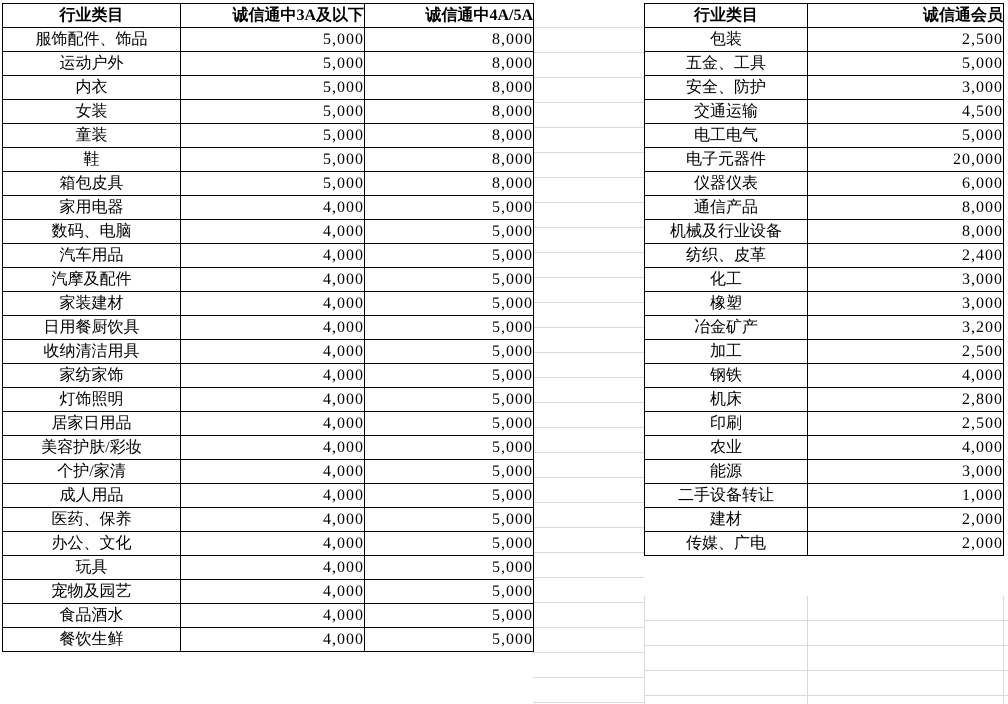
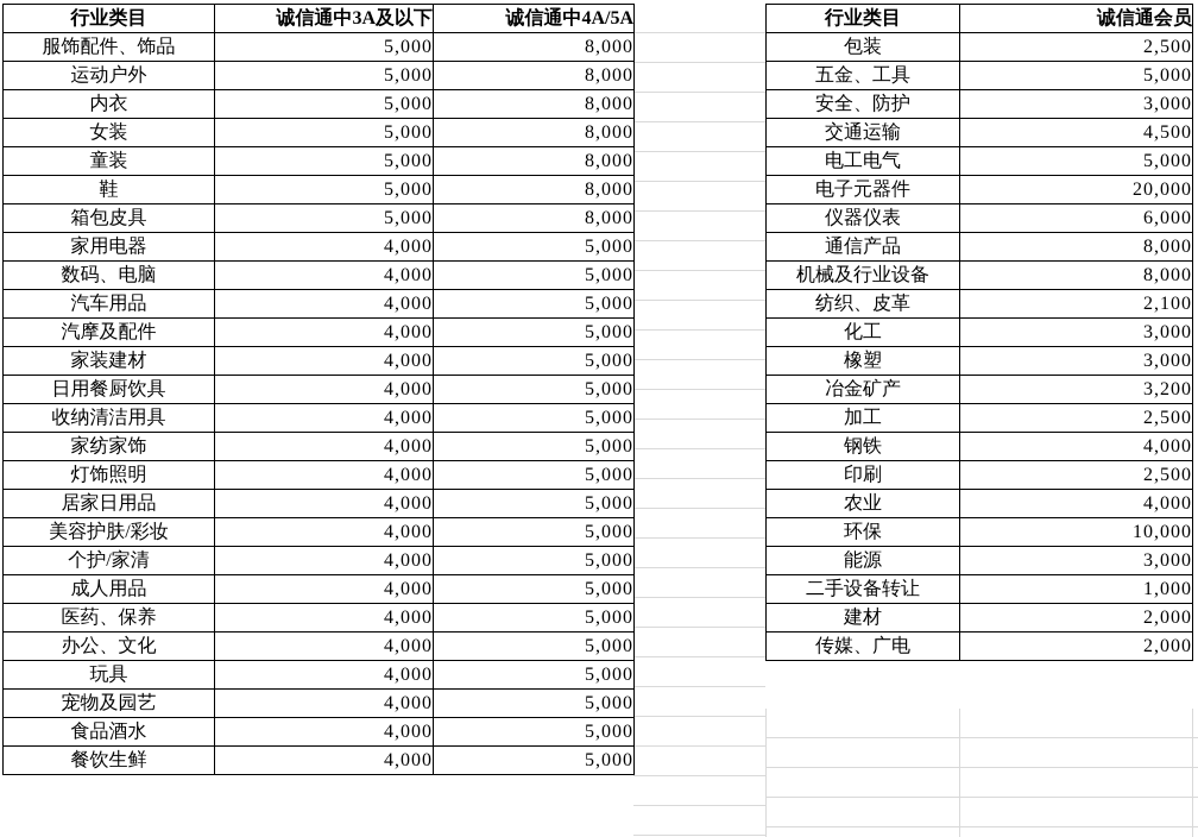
  行业类目	诚信通中3A及以下	诚信通中4A/5A
  服饰配件、饰品	5,000	8,000
  运动户外	5,000	8,000
  内衣	5,000	8,000
  女装	5,000	8,000
  童装	5,000	8,000
  鞋	5,000	8,000
  箱包皮具	5,000	8,000
  家用电器	4,000	5,000
  数码、电脑	4,000	5,000
  汽车用品	4,000	5,000
  汽摩及配件	4,000	5,000
  家装建材	4,000	5,000
  日用餐厨饮具	4,000	5,000
  收纳清洁用具	4,000	5,000
  家纺家饰	4,000	5,000
  灯饰照明	4,000	5,000
  居家日用品	4,000	5,000
  美容护肤/彩妆	4,000	5,000
  个护/家清	4,000	5,000
  成人用品	4,000	5,000
  医药、保养	4,000	5,000
  办公、文化	4,000	5,000
  玩具	4,000	5,000
  宠物及园艺	4,000	5,000
  食品酒水	4,000	5,000
  餐饮生鲜	4,000	5,000
  行业类目	诚信通会员
  包装	2,500
  五金、工具	5,000
  安全、防护	3,000
  交通运输	4,500
  电工电气	5,000
  电子元器件	20,000
  仪器仪表	6,000
  通信产品	8,000
  机械及行业设备	8,000
- 纺织、皮革	2,400
+ 纺织、皮革	2,100
  化工	3,000
  橡塑	3,000
  冶金矿产	3,200
  加工	2,500
  钢铁	4,000
- 机床	2,800
  印刷	2,500
  农业	4,000
+ 环保	10,000
  能源	3,000
  二手设备转让	1,000
  建材	2,000
  传媒、广电	2,000
